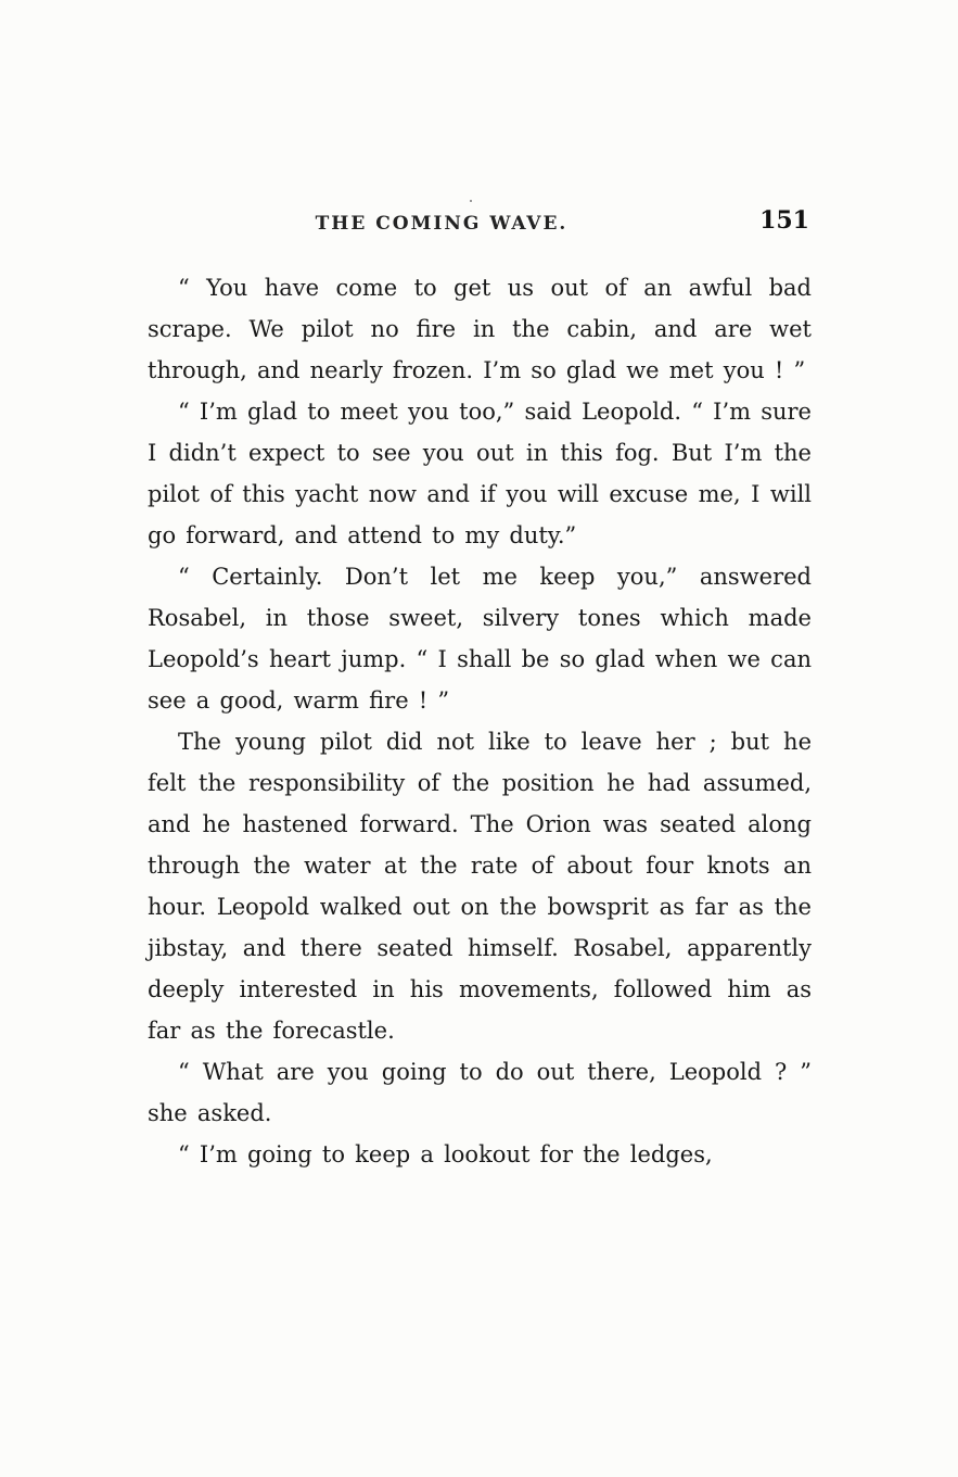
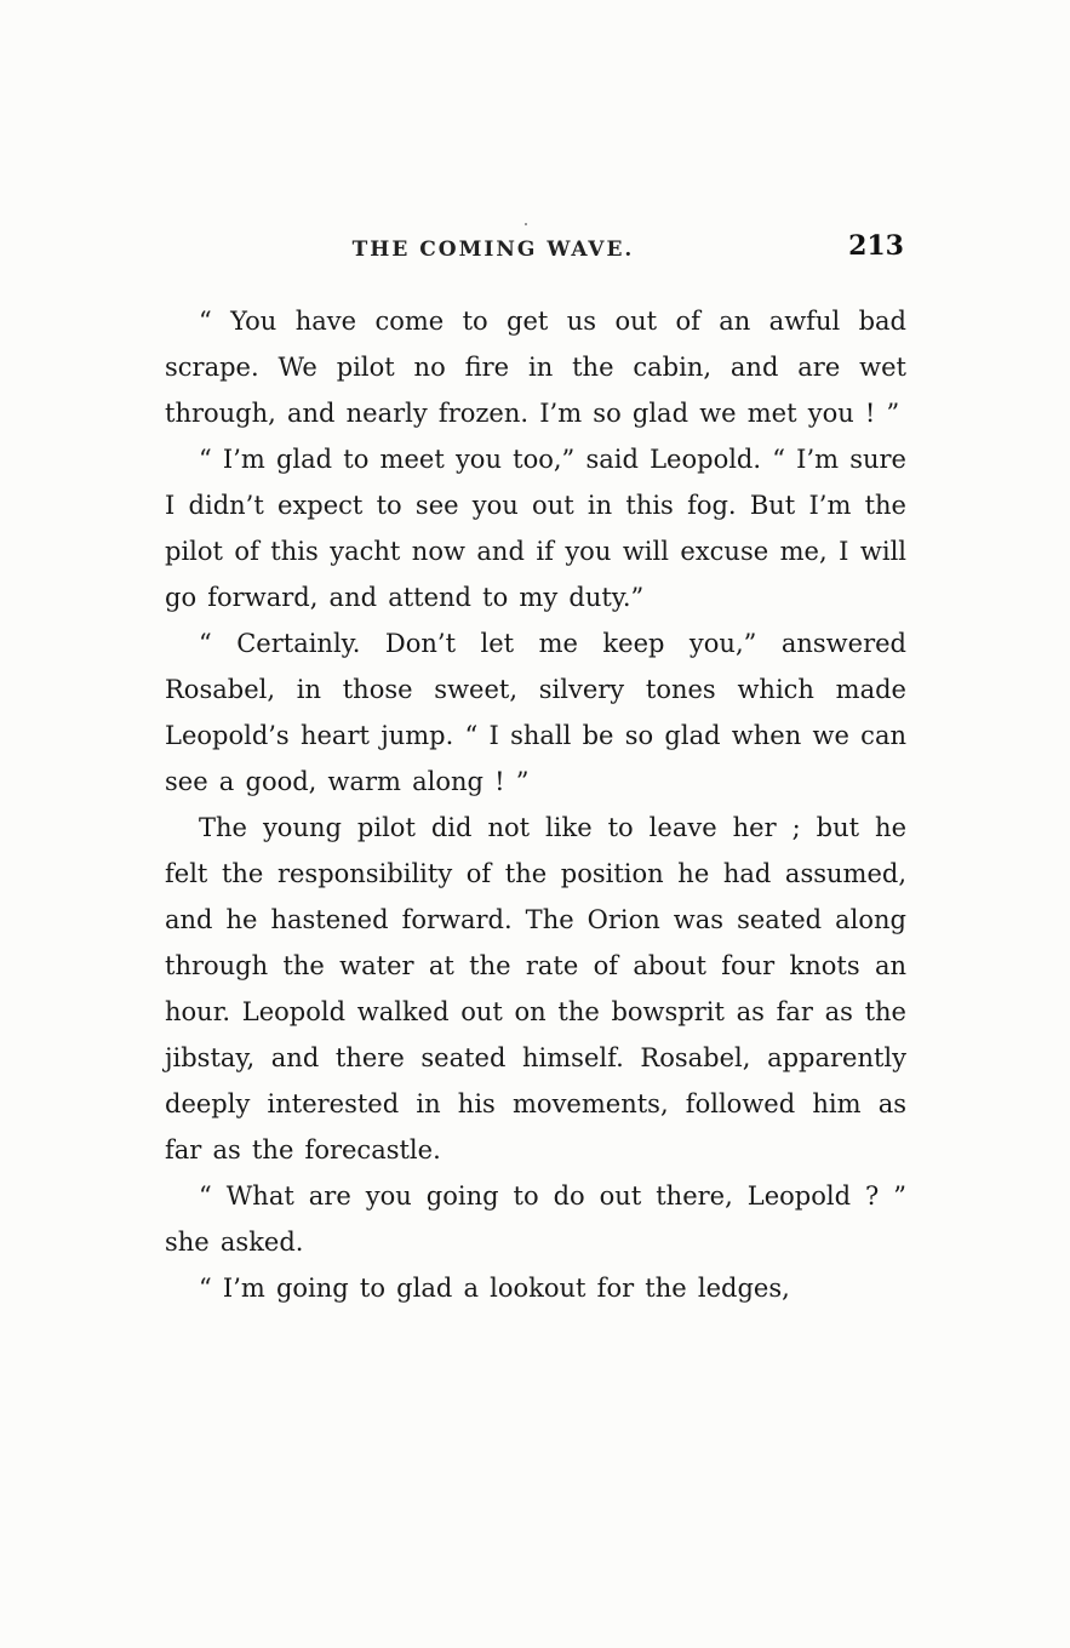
  THE COMING WAVE.
- 151
+ 213
  “ You have come to get us out of an awful bad scrape. We pilot no fire in the cabin, and are wet through, and nearly frozen. I’m so glad we met you ! ”
  “ I’m glad to meet you too,” said Leopold. “ I’m sure I didn’t expect to see you out in this fog. But I’m the pilot of this yacht now and if you will excuse me, I will go forward, and attend to my duty.”
- “ Certainly. Don’t let me keep you,” answered Rosabel, in those sweet, silvery tones which made Leopold’s heart jump. “ I shall be so glad when we can see a good, warm fire ! ”
+ “ Certainly. Don’t let me keep you,” answered Rosabel, in those sweet, silvery tones which made Leopold’s heart jump. “ I shall be so glad when we can see a good, warm along ! ”
  The young pilot did not like to leave her ; but he felt the responsibility of the position he had assumed, and he hastened forward. The Orion was seated along through the water at the rate of about four knots an hour. Leopold walked out on the bowsprit as far as the jibstay, and there seated himself. Rosabel, apparently deeply interested in his movements, followed him as far as the forecastle.
  “ What are you going to do out there, Leopold ? ” she asked.
- “ I’m going to keep a lookout for the ledges,
+ “ I’m going to glad a lookout for the ledges,
